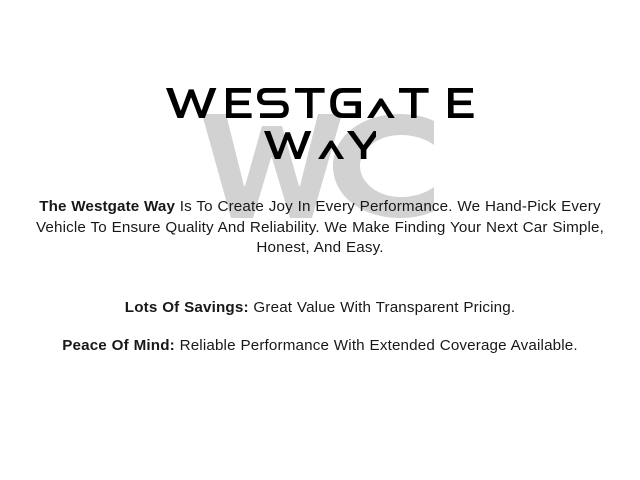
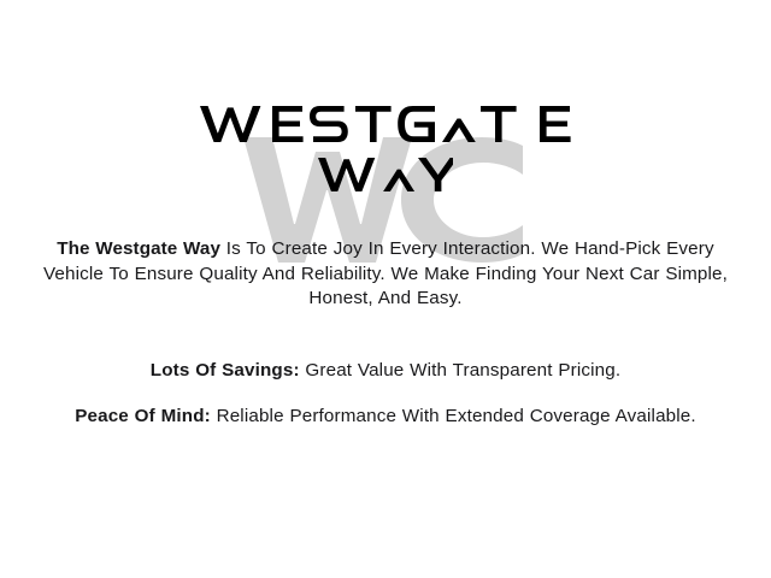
- The Westgate Way Is To Create Joy In Every Performance. We Hand-Pick Every Vehicle To Ensure Quality And Reliability. We Make Finding Your Next Car Simple, Honest, And Easy.
+ The Westgate Way Is To Create Joy In Every Interaction. We Hand-Pick Every Vehicle To Ensure Quality And Reliability. We Make Finding Your Next Car Simple, Honest, And Easy.
  Lots Of Savings: Great Value With Transparent Pricing.
  Peace Of Mind: Reliable Performance With Extended Coverage Available.
